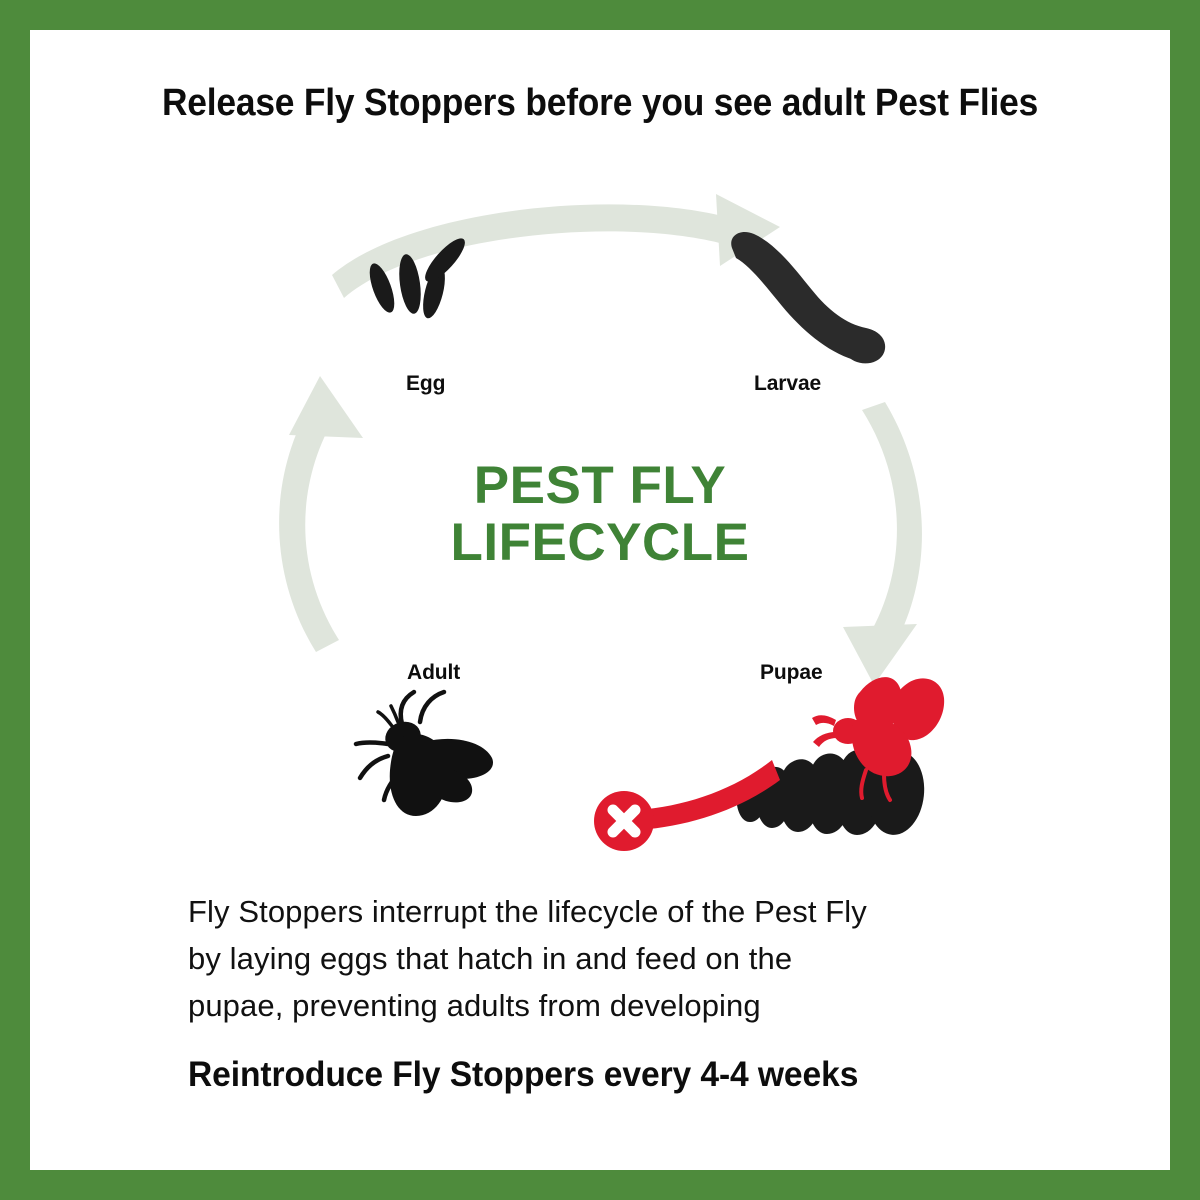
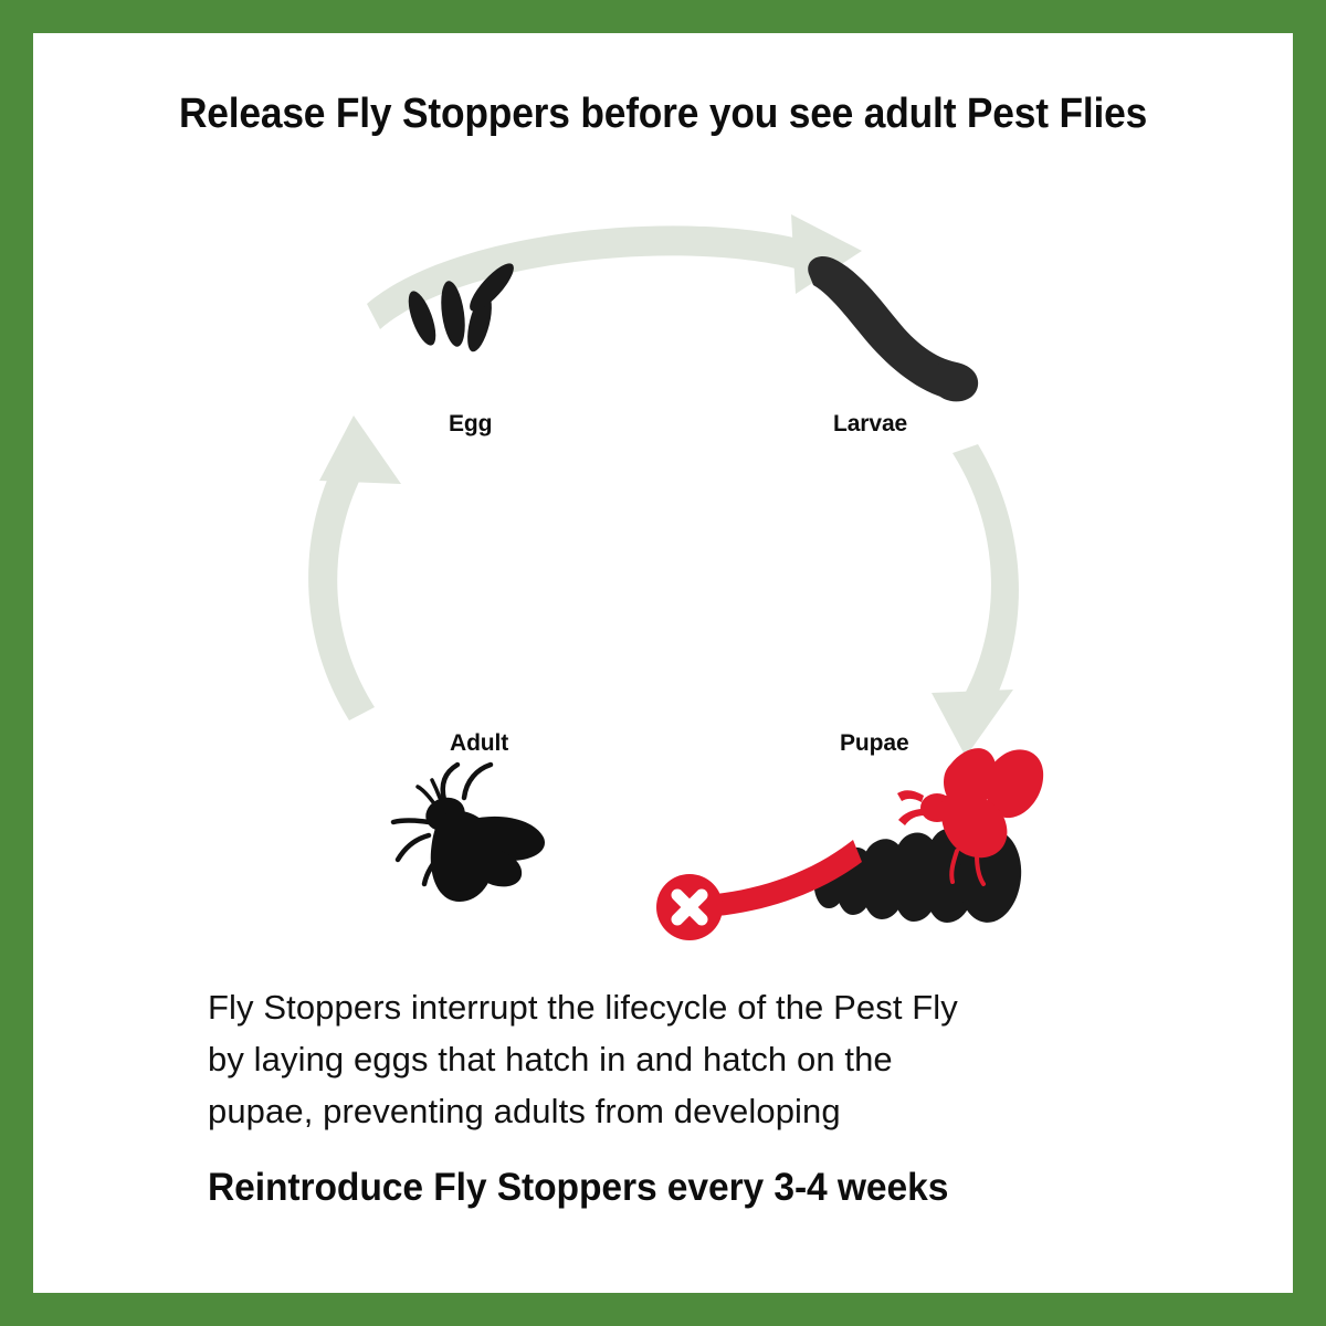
  Release Fly Stoppers before you see adult Pest Flies
  Egg
  Larvae
  Pupae
  Adult
- PEST FLY
- LIFECYCLE
  Fly Stoppers interrupt the lifecycle of the Pest Fly
- by laying eggs that hatch in and feed on the
+ by laying eggs that hatch in and hatch on the
  pupae, preventing adults from developing
- Reintroduce Fly Stoppers every 4-4 weeks
+ Reintroduce Fly Stoppers every 3-4 weeks
